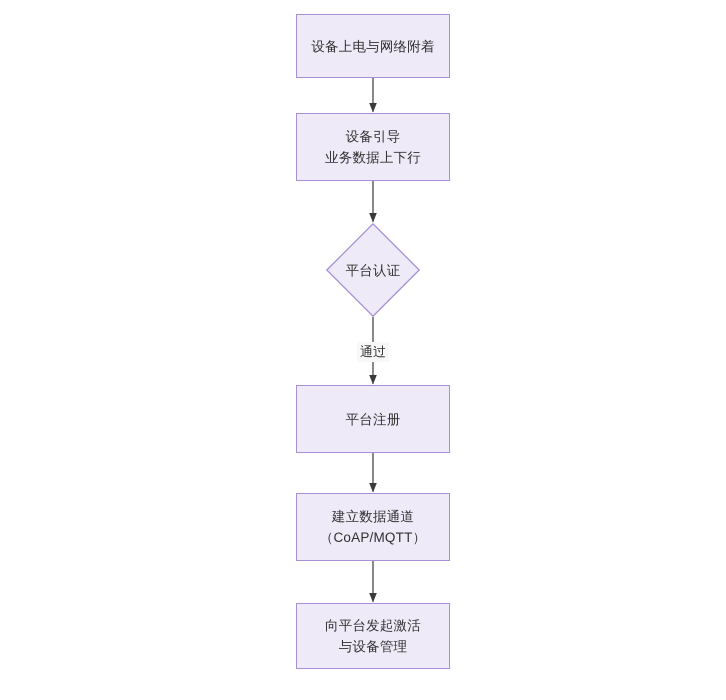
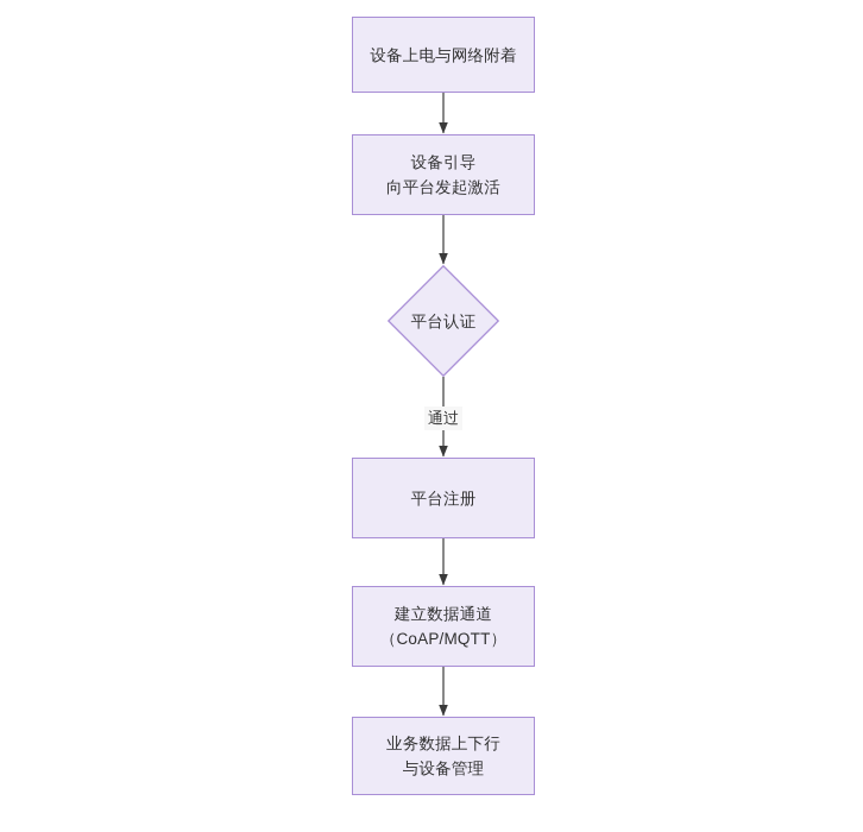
  设备上电与网络附着
  设备引导
- 业务数据上下行
+ 向平台发起激活
  平台认证
  平台注册
  建立数据通道
  （CoAP/MQTT）
- 向平台发起激活
+ 业务数据上下行
  与设备管理
  通过
